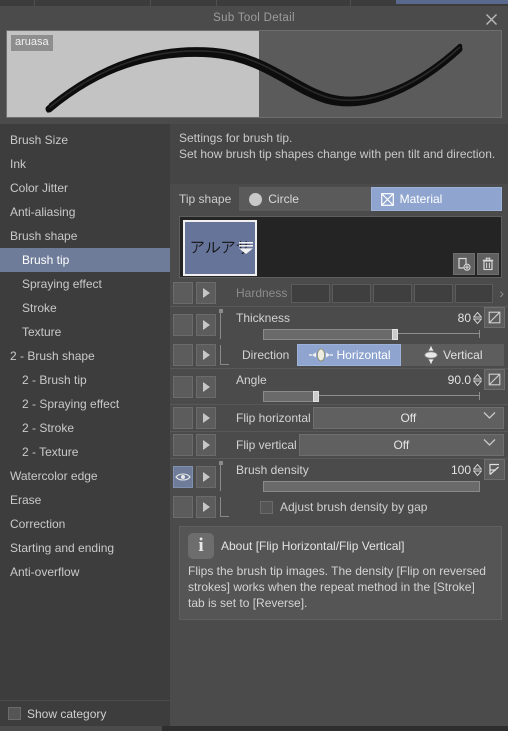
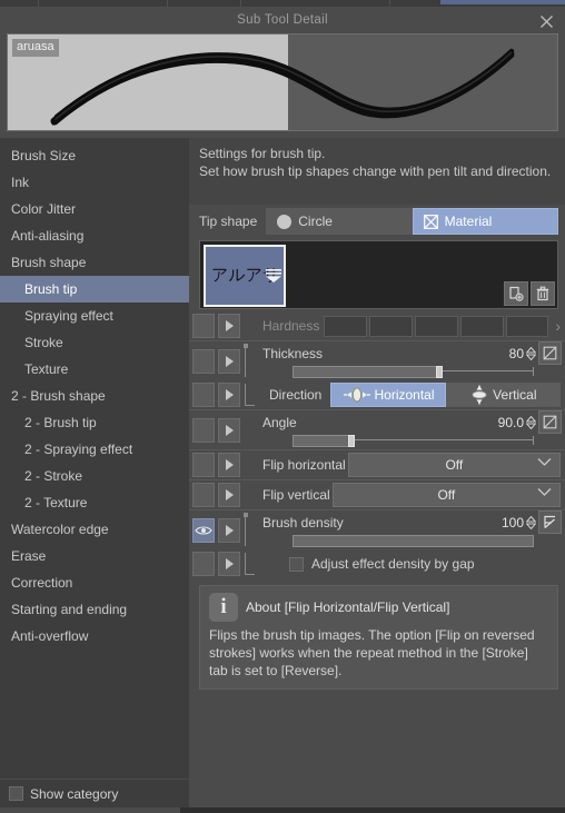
  Sub Tool Detail
  aruasa
  Brush Size
  Ink
  Color Jitter
  Anti-aliasing
  Brush shape
  Brush tip
  Spraying effect
  Stroke
  Texture
  2 - Brush shape
  2 - Brush tip
  2 - Spraying effect
  2 - Stroke
  2 - Texture
  Watercolor edge
  Erase
  Correction
  Starting and ending
  Anti-overflow
  Show category
  Settings for brush tip.
  Set how brush tip shapes change with pen tilt and direction.
  Tip shape
  Circle
  Material
  アルアサ
  Hardness
  ›
  Thickness
  80
  Direction
  Horizontal
  Vertical
  Angle
  90.0
  Flip horizontal
  Off
  Flip vertical
  Off
  Brush density
  100
- Adjust brush density by gap
+ Adjust effect density by gap
  i
  About [Flip Horizontal/Flip Vertical]
- Flips the brush tip images. The density [Flip on reversed strokes] works when the repeat method in the [Stroke] tab is set to [Reverse].
+ Flips the brush tip images. The option [Flip on reversed strokes] works when the repeat method in the [Stroke] tab is set to [Reverse].
